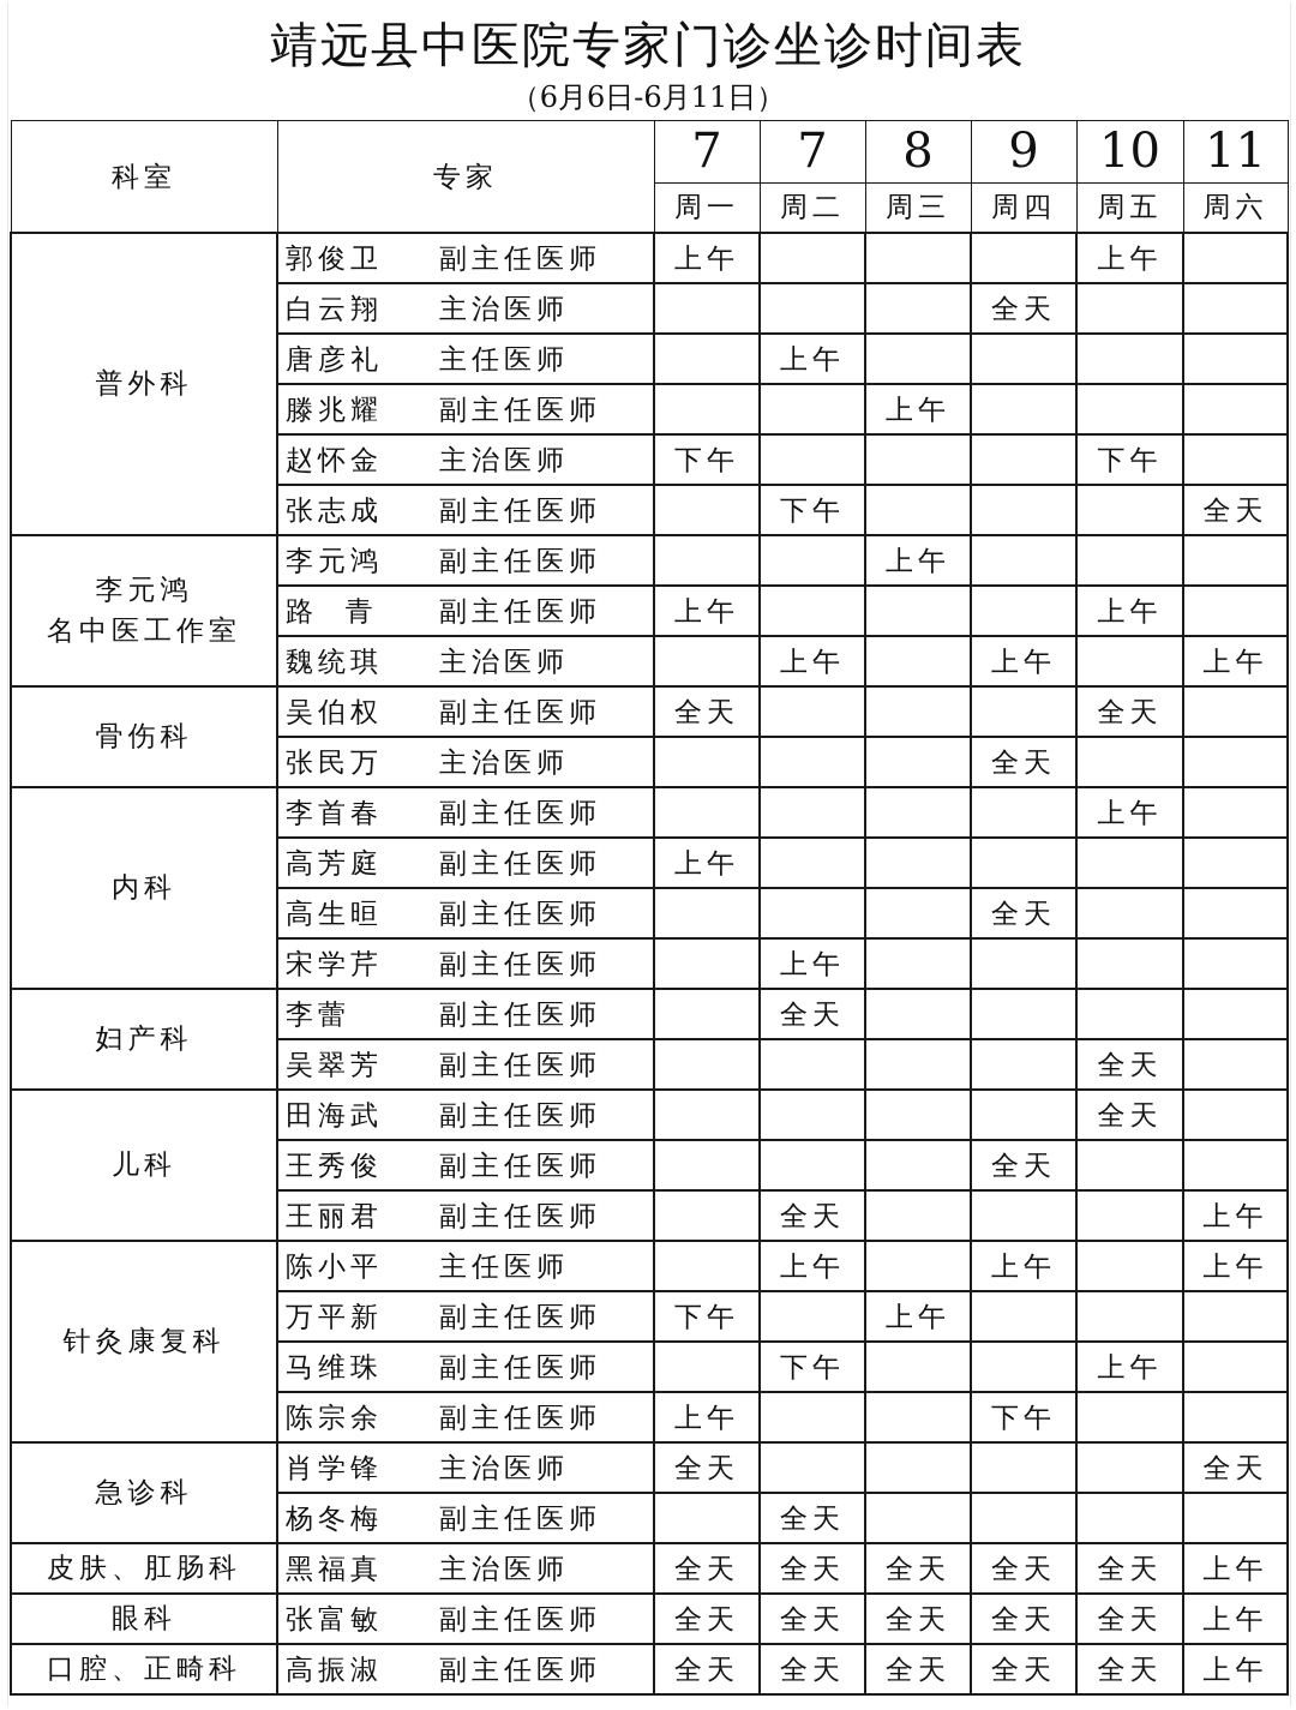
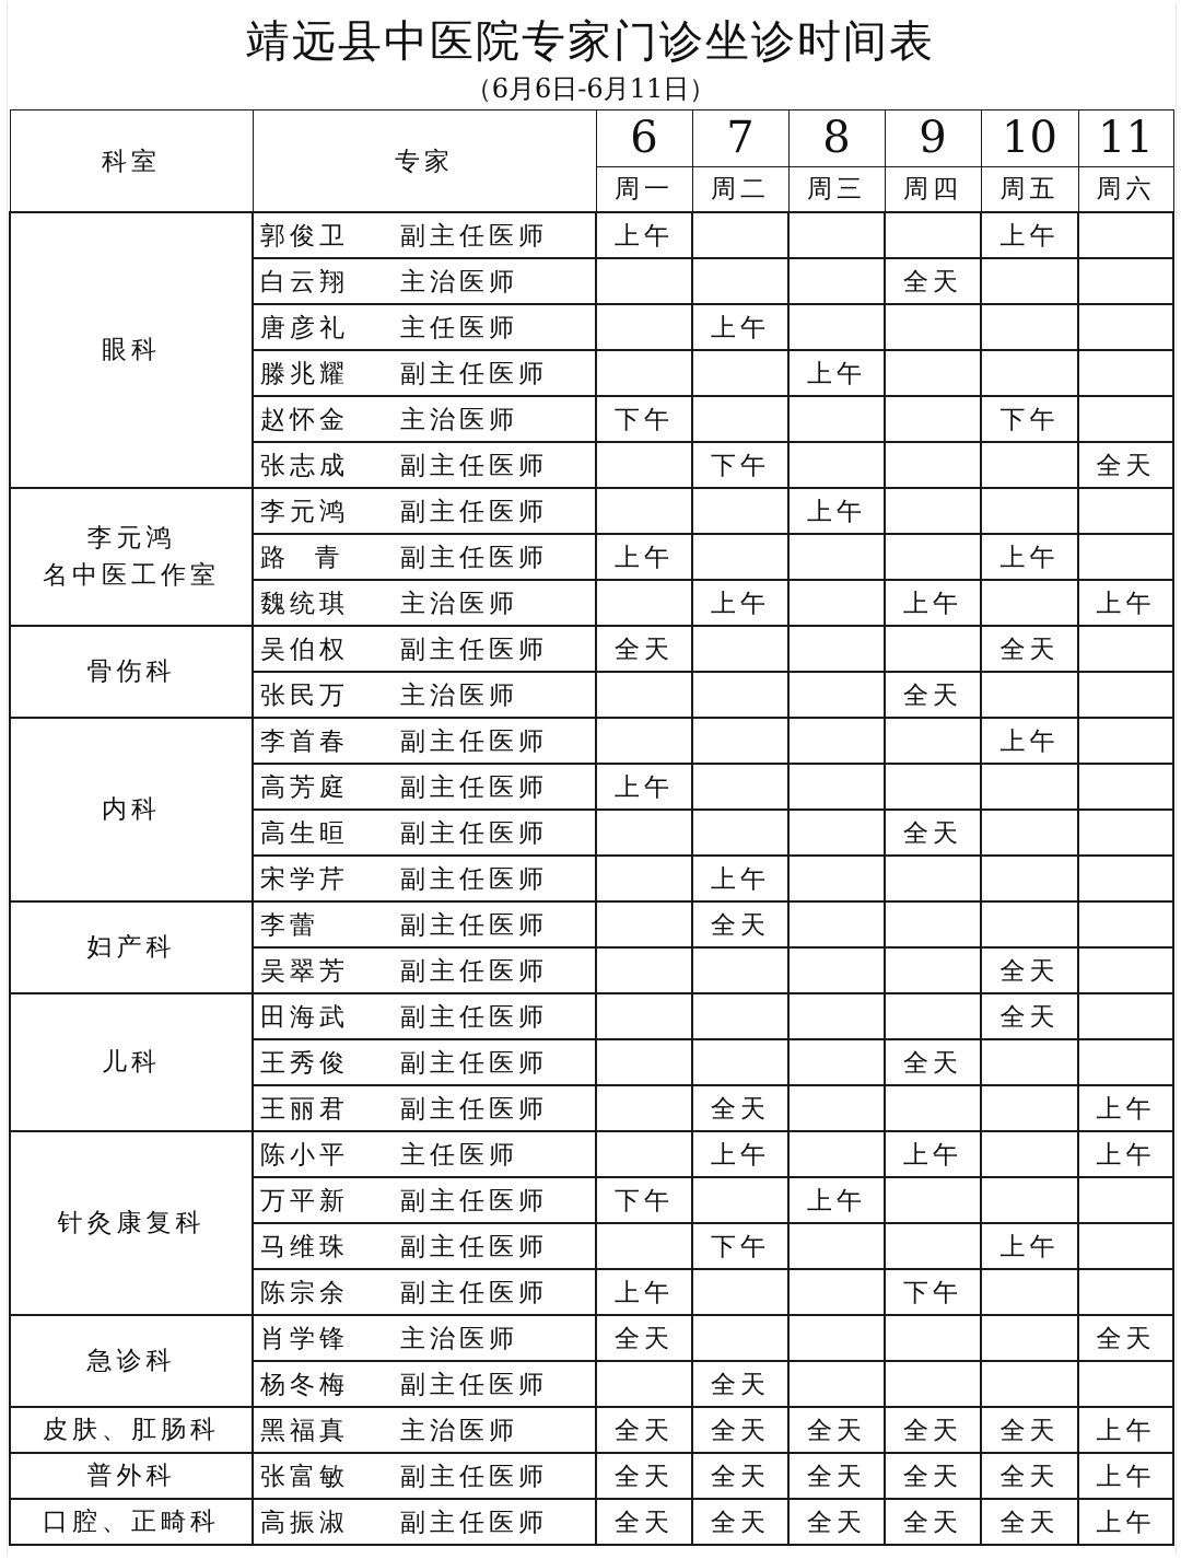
  靖远县中医院专家门诊坐诊时间表
  （6月6日-6月11日）
- 科室	专家	7	7	8	9	10	11
+ 科室	专家	6	7	8	9	10	11
  周一	周二	周三	周四	周五	周六
- 普外科	郭俊卫 副主任医师	上午				上午
+ 眼科	郭俊卫 副主任医师	上午				上午
  白云翔 主治医师				全天
  唐彦礼 主任医师		上午
  滕兆耀 副主任医师			上午
  赵怀金 主治医师	下午				下午
  张志成 副主任医师		下午				全天
  李元鸿 名中医工作室	李元鸿 副主任医师			上午
  路 青 副主任医师	上午				上午
  魏统琪 主治医师		上午		上午		上午
  骨伤科	吴伯权 副主任医师	全天				全天
  张民万 主治医师				全天
  内科	李首春 副主任医师					上午
  高芳庭 副主任医师	上午
  高生晅 副主任医师				全天
  宋学芹 副主任医师		上午
  妇产科	李蕾 副主任医师		全天
  吴翠芳 副主任医师					全天
  儿科	田海武 副主任医师					全天
  王秀俊 副主任医师				全天
  王丽君 副主任医师		全天				上午
  针灸康复科	陈小平 主任医师		上午		上午		上午
  万平新 副主任医师	下午		上午
  马维珠 副主任医师		下午			上午
  陈宗余 副主任医师	上午			下午
  急诊科	肖学锋 主治医师	全天					全天
  杨冬梅 副主任医师		全天
  皮肤、肛肠科	黑福真 主治医师	全天	全天	全天	全天	全天	上午
- 眼科	张富敏 副主任医师	全天	全天	全天	全天	全天	上午
+ 普外科	张富敏 副主任医师	全天	全天	全天	全天	全天	上午
  口腔、正畸科	高振淑 副主任医师	全天	全天	全天	全天	全天	上午
